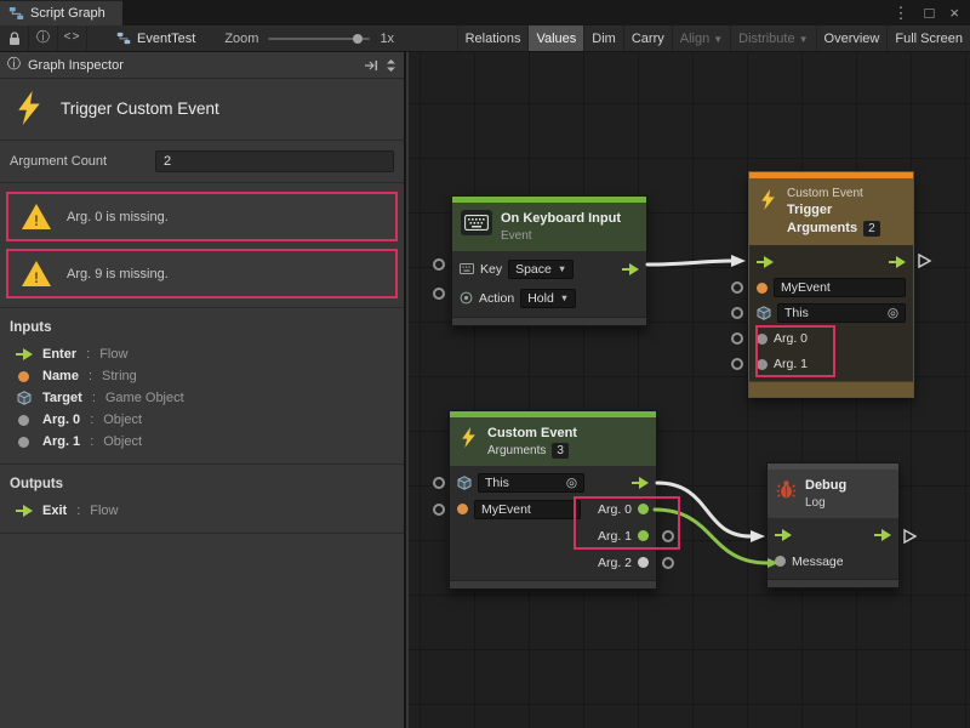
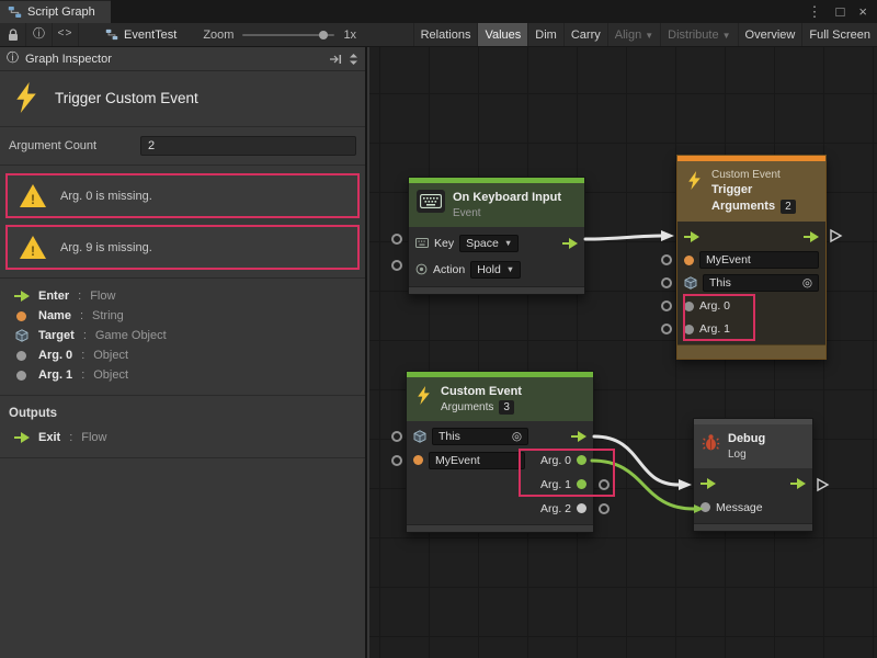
  Script Graph
  ⋮
  □
  ×
  ⓘ
  <>
  EventTest
  Zoom
  1x
  Relations
  Values
  Dim
  Carry
  Align
  ▼
  Distribute
  ▼
  Overview
  Full Screen
  ⓘ
  Graph Inspector
  Trigger Custom Event
  Argument Count
  2
  Arg. 0 is missing.
  Arg. 9 is missing.
- Inputs
  Enter
  :
  Flow
  Name
  :
  String
  Target
  :
  Game Object
  Arg. 0
  :
  Object
  Arg. 1
  :
  Object
  Outputs
  Exit
  :
  Flow
  On Keyboard Input
  Event
  Key
  Space
  ▼
  Action
  Hold
  ▼
  Custom Event
  Trigger
  Arguments
  2
  MyEvent
  This
  ◎
  Arg. 0
  Arg. 1
  Custom Event
  Arguments
  3
  This
  ◎
  MyEvent
  Arg. 0
  Arg. 1
  Arg. 2
  Debug
  Log
  Message
